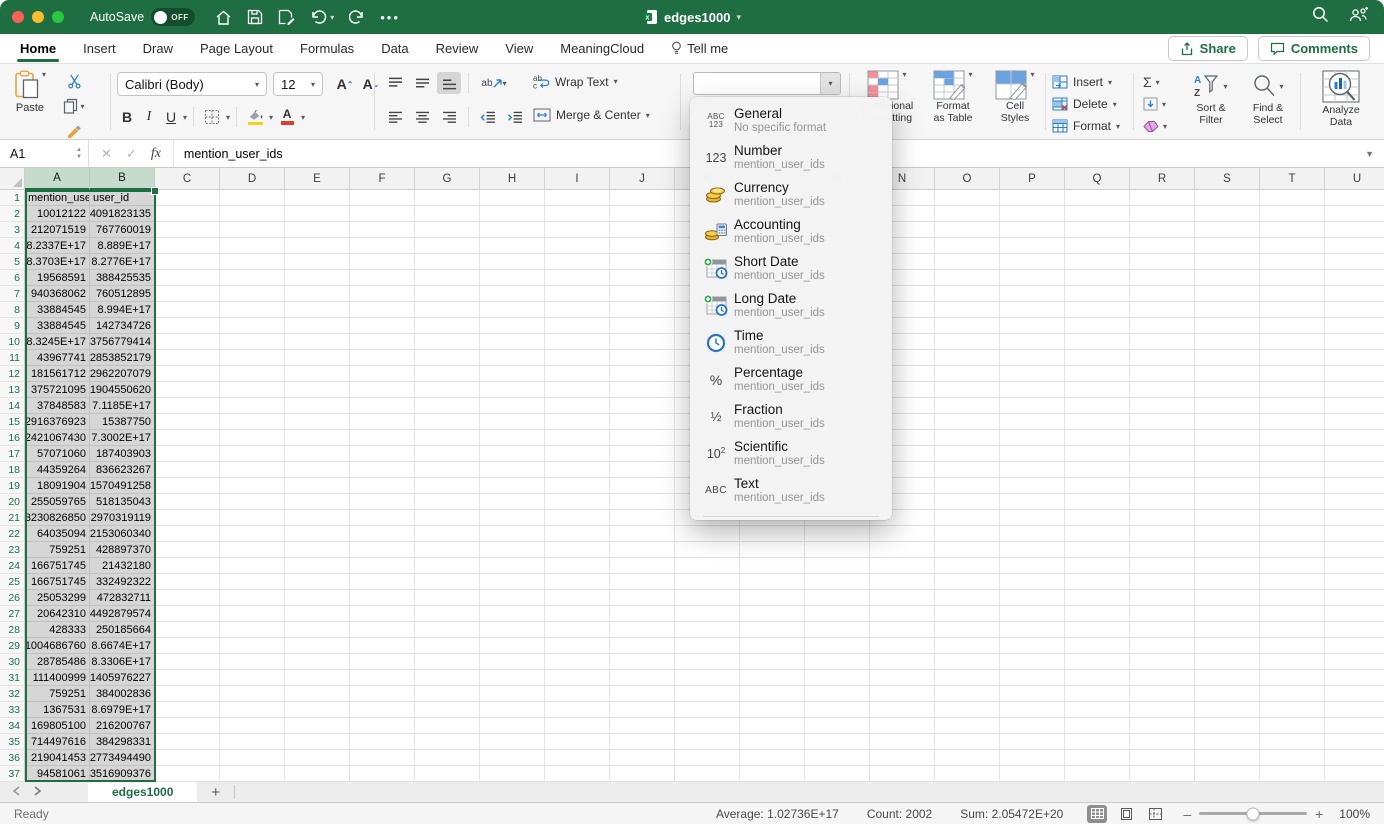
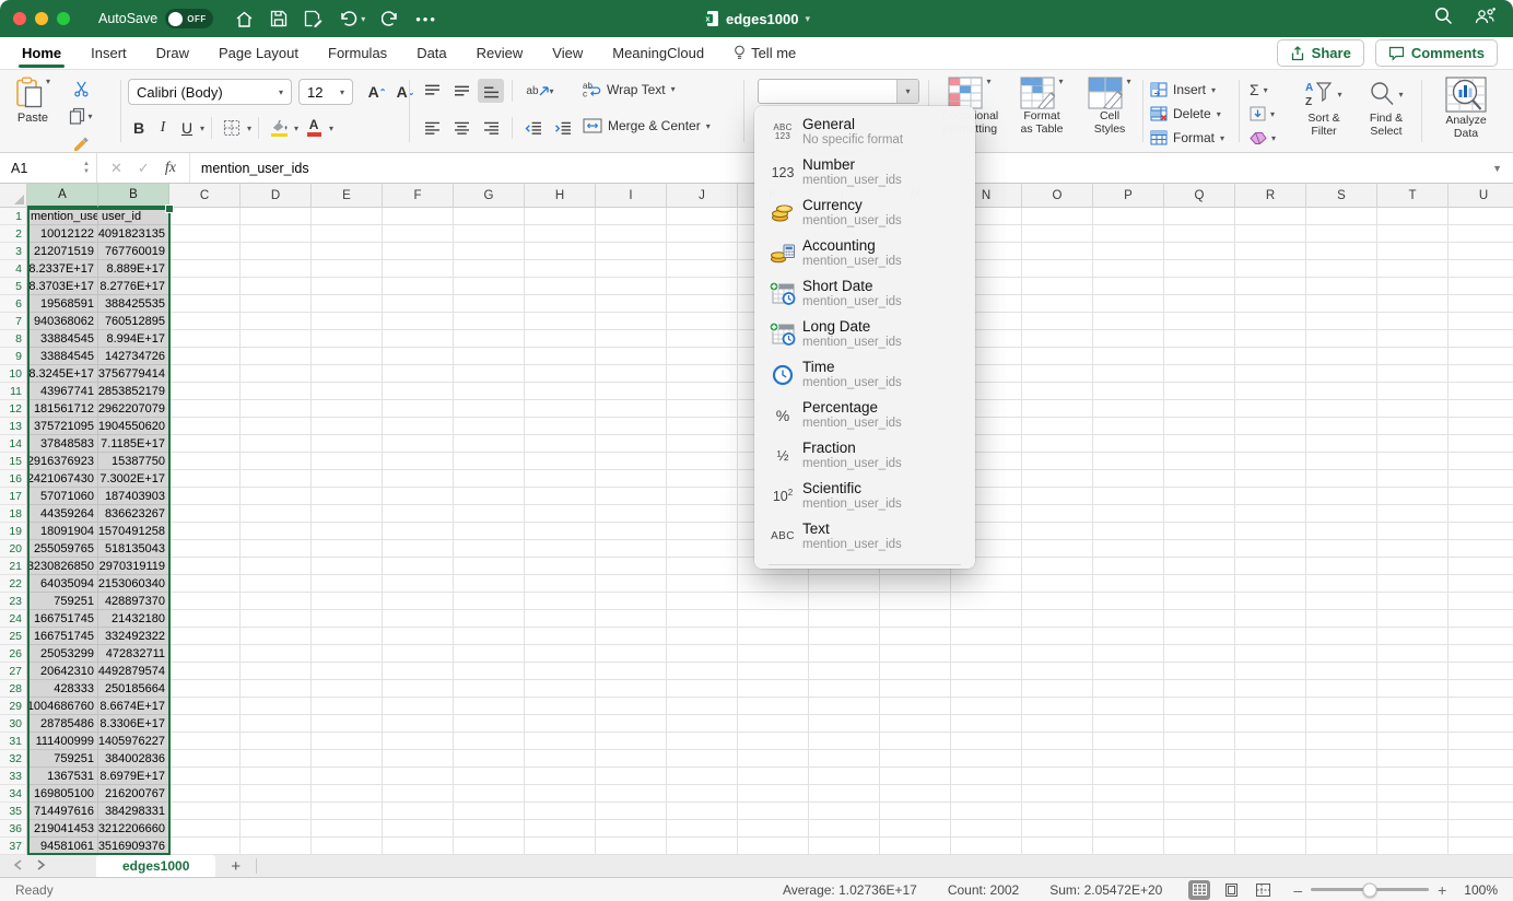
  AutoSave
  OFF
  ▾
  •••
  edges1000
  ▾
  Home
  Insert
  Draw
  Page Layout
  Formulas
  Data
  Review
  View
  MeaningCloud
  Tell me
  Share
  Comments
  ▾
  Paste
  ▾
  Calibri (Body)
  ▾
  12
  ▾
  A
  ⌃
  A
  ⌄
  B
  I
  U
  ▾
  ▾
  ▾
  A
  ▾
  ab
  ▾
  ab
  c
  Wrap Text
  ▾
  Merge & Center
  ▾
  ▾
  ▾
  ▾
  Format
  as Table
  ▾
  Cell
  Styles
  Insert
  ▾
  Delete
  ▾
  Format
  ▾
  Σ
  ▾
  ▾
  ▾
  A
  Z
  ▾
  Sort &
  Filter
  ▾
  Find &
  Select
  Analyze
  Data
  A1
  ✕
  ✓
  fx
  mention_user_ids
  ▼
  A
  B
  C
  D
  E
  F
  G
  H
  I
  J
  N
  O
  P
  Q
  R
  S
  T
  U
  1
  user_id
  2
  10012122
  4091823135
  3
  212071519
  767760019
  4
  8.2337E+17
  8.889E+17
  5
  8.3703E+17
  8.2776E+17
  6
  19568591
  388425535
  7
  940368062
  760512895
  8
  33884545
  8.994E+17
  9
  33884545
  142734726
  10
  8.3245E+17
  3756779414
  11
  43967741
  2853852179
  12
  181561712
  2962207079
  13
  375721095
  1904550620
  14
  37848583
  7.1185E+17
  15
  2916376923
  15387750
  16
  2421067430
  7.3002E+17
  17
  57071060
  187403903
  18
  44359264
  836623267
  19
  18091904
  1570491258
  20
  255059765
  518135043
  21
  3230826850
  2970319119
  22
  64035094
  2153060340
  23
  759251
  428897370
  24
  166751745
  21432180
  25
  166751745
  332492322
  26
  25053299
  472832711
  27
  20642310
  4492879574
  28
  428333
  250185664
  29
  1004686760
  8.6674E+17
  30
  28785486
  8.3306E+17
  31
  111400999
  1405976227
  32
  759251
  384002836
  33
  1367531
  8.6979E+17
  34
  169805100
  216200767
  35
  714497616
  384298331
  36
  219041453
- 2773494490
+ 3212206660
  37
  94581061
  3516909376
  ABC
  123
  General
  No specific format
  123
  Number
  mention_user_ids
  Currency
  mention_user_ids
  Accounting
  mention_user_ids
  Short Date
  mention_user_ids
  Long Date
  mention_user_ids
  Time
  mention_user_ids
  %
  Percentage
  mention_user_ids
  ½
  Fraction
  mention_user_ids
  102
  Scientific
  mention_user_ids
  ABC
  Text
  mention_user_ids
  edges1000
  +
  Ready
  Average: 1.02736E+17
  Count: 2002
  Sum: 2.05472E+20
  –
  +
  100%
